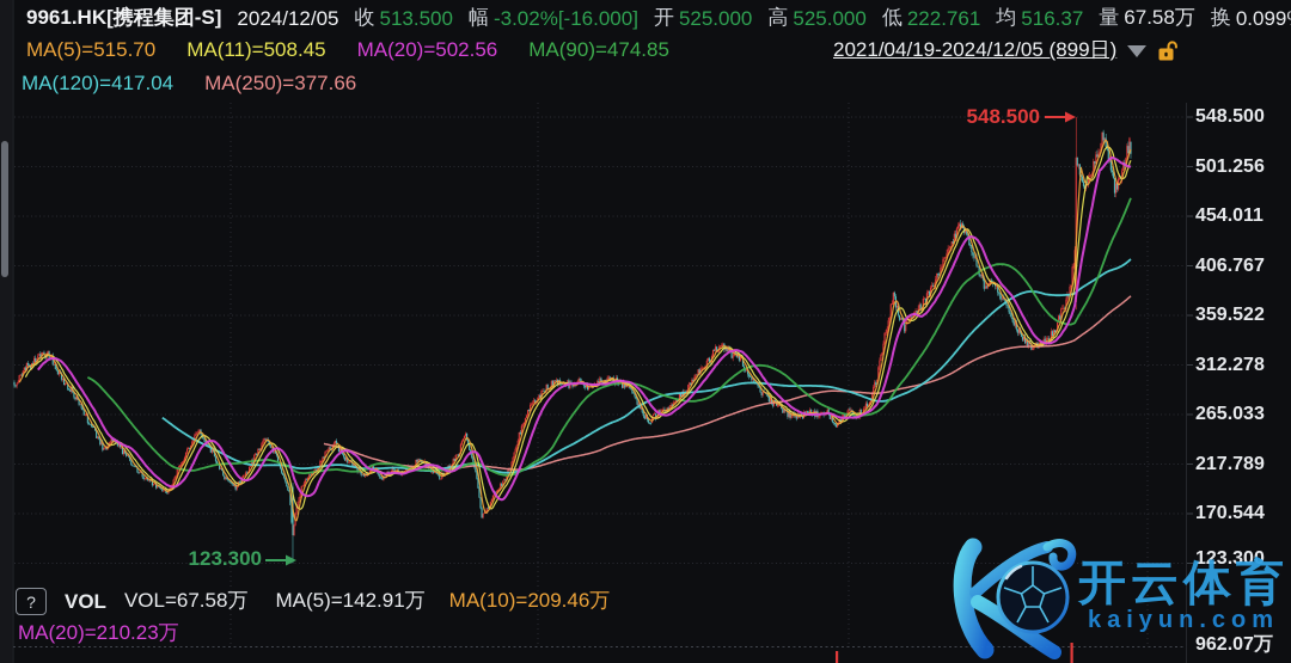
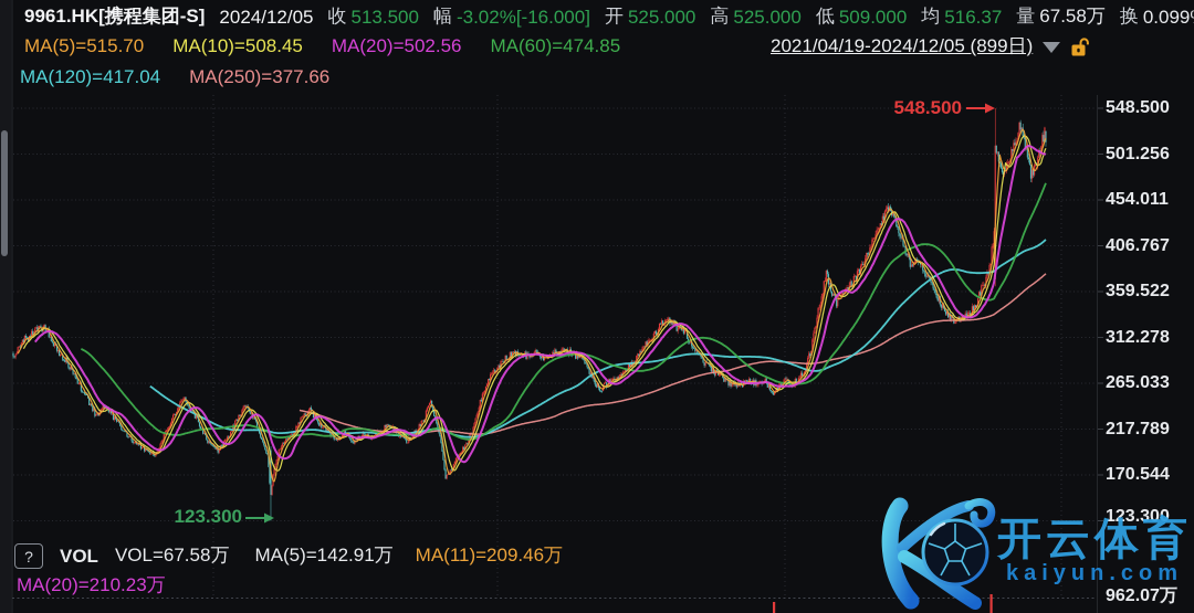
  9961.HK[携程集团-S]
  2024/12/05
  收
  513.500
  幅
  -3.02%[-16.000]
  开
  525.000
  高
  525.000
  低
- 222.761
+ 509.000
  均
  516.37
  量
  67.58万
  换
  0.099
  MA(5)=515.70
- MA(11)=508.45
+ MA(10)=508.45
  MA(20)=502.56
- MA(90)=474.85
+ MA(60)=474.85
  2021/04/19-2024/12/05 (899日)
  MA(120)=417.04
  MA(250)=377.66
  548.500
  123.300
  548.500
  501.256
  454.011
  406.767
  359.522
  312.278
  265.033
  217.789
  170.544
  123.300
  962.07万
  ?
  VOL
  VOL=67.58万
  MA(5)=142.91万
- MA(10)=209.46万
+ MA(11)=209.46万
  MA(20)=210.23万
  开云体育
  kaiyun.com
